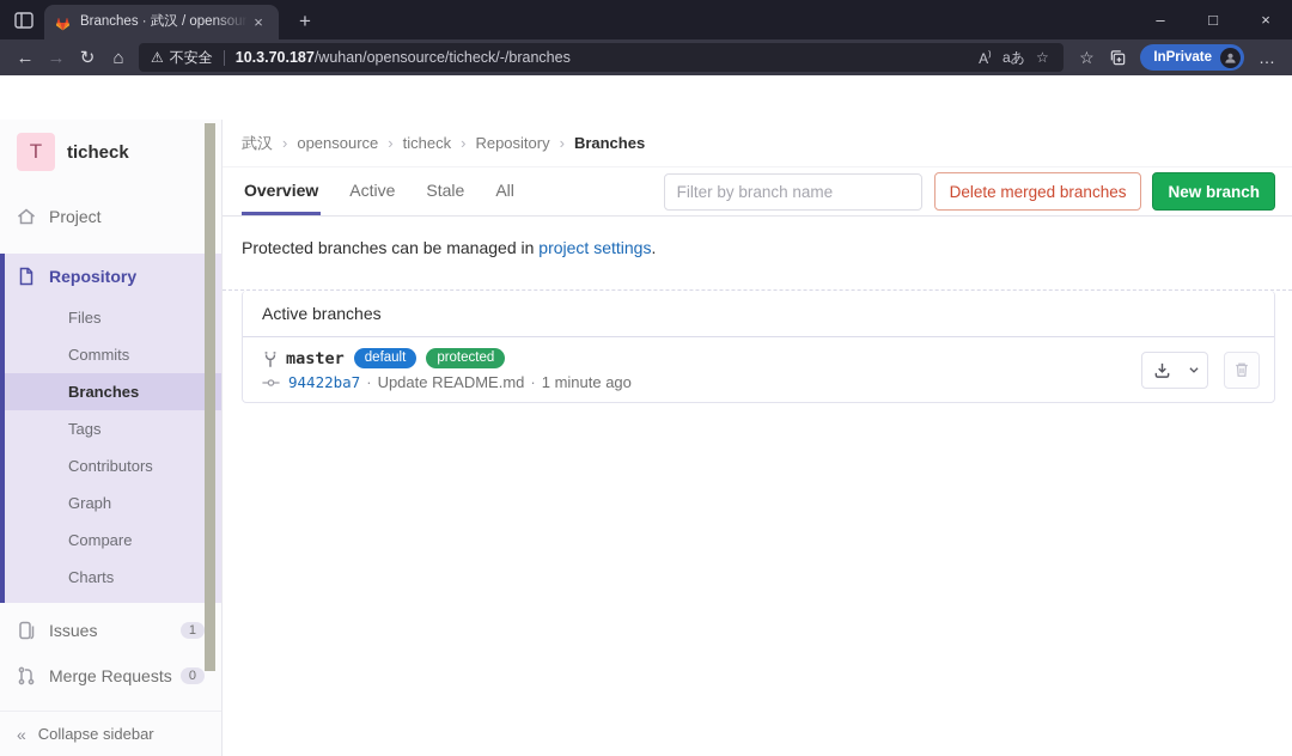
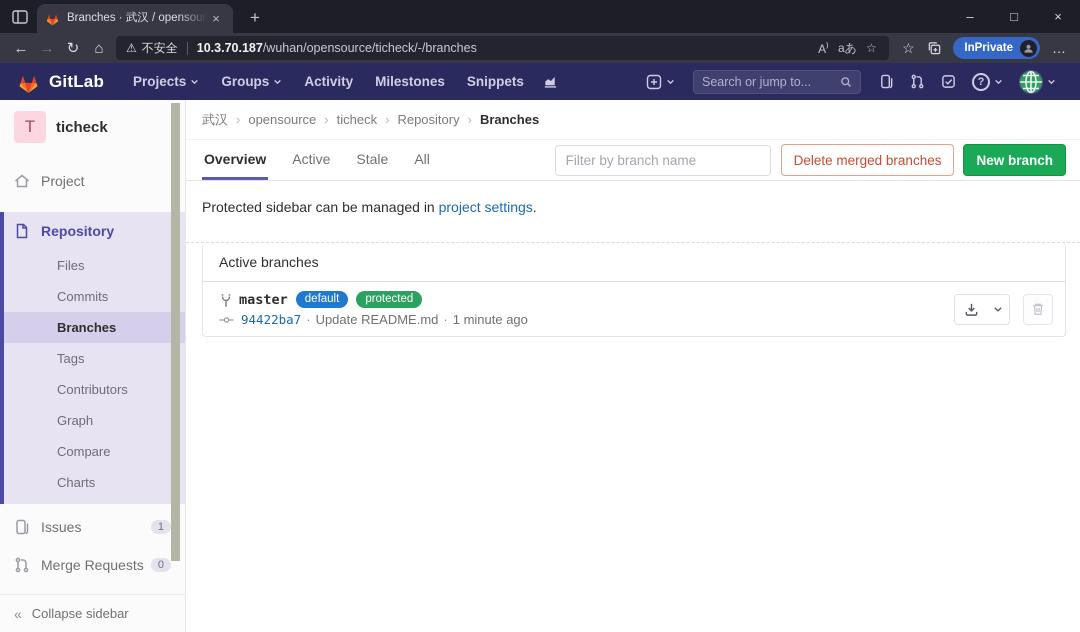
  Branches · 武汉 / opensour
  ×
  +
  –
  □
  ×
  ←
  →
  ↻
  ⌂
  ⚠
  不安全
  10.3.70.187
  /wuhan/opensource/ticheck/-/branches
  A⁾
  aあ
  ☆
  ☆
  InPrivate
  …
+ GitLab
+ Projects
+ Groups
+ Activity
+ Milestones
+ Snippets
+ Search or jump to...
+ ?
  T
  ticheck
  Project
  Repository
  Files
  Commits
  Branches
  Tags
  Contributors
  Graph
  Compare
  Charts
  Issues
  1
  Merge Requests
  0
  «
  Collapse sidebar
  武汉
  ›
  opensource
  ›
  ticheck
  ›
  Repository
  ›
  Branches
  Overview
  Active
  Stale
  All
  Filter by branch name
  Delete merged branches
  New branch
- Protected branches can be managed in project settings.
+ Protected sidebar can be managed in project settings.
  Active branches
  master
  default
  protected
  94422ba7
  ·
  Update README.md
  ·
  1 minute ago
